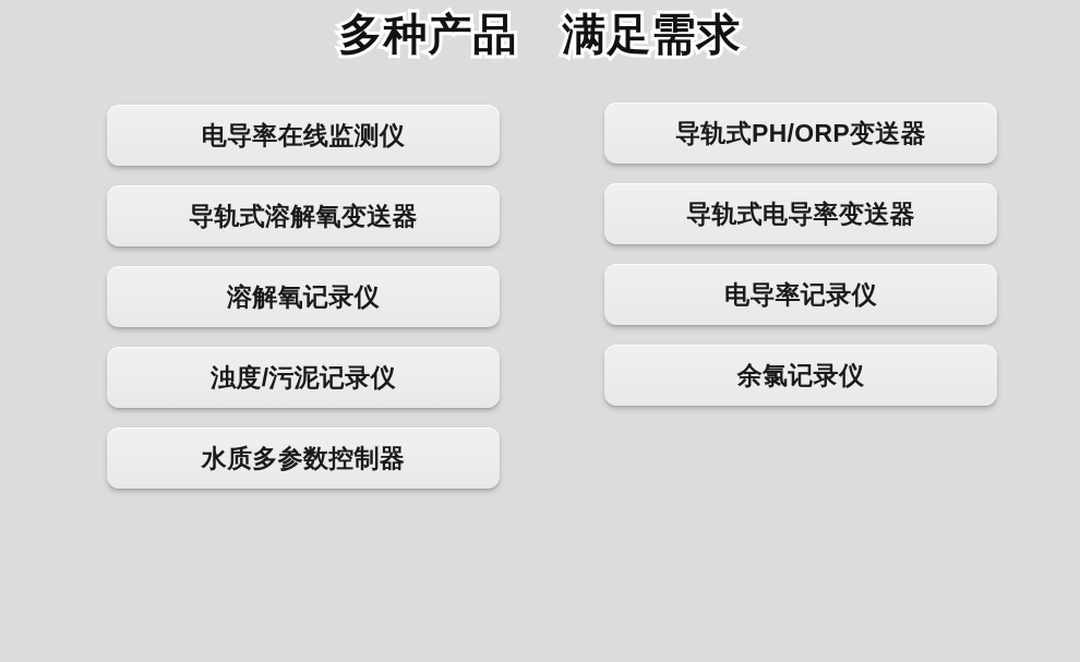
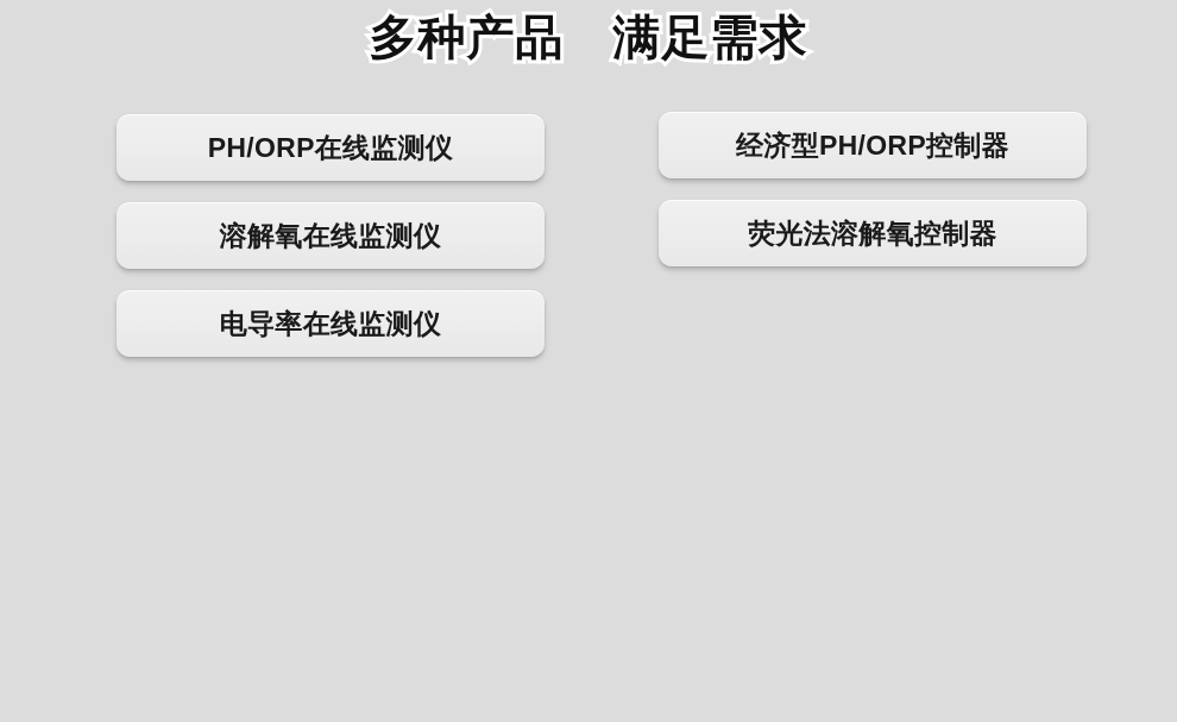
  多种产品 满足需求
+ PH/ORP在线监测仪
+ 经济型PH/ORP控制器
+ 溶解氧在线监测仪
+ 荧光法溶解氧控制器
  电导率在线监测仪
- 导轨式PH/ORP变送器
- 导轨式溶解氧变送器
- 导轨式电导率变送器
- 溶解氧记录仪
- 电导率记录仪
- 浊度/污泥记录仪
- 余氯记录仪
- 水质多参数控制器
